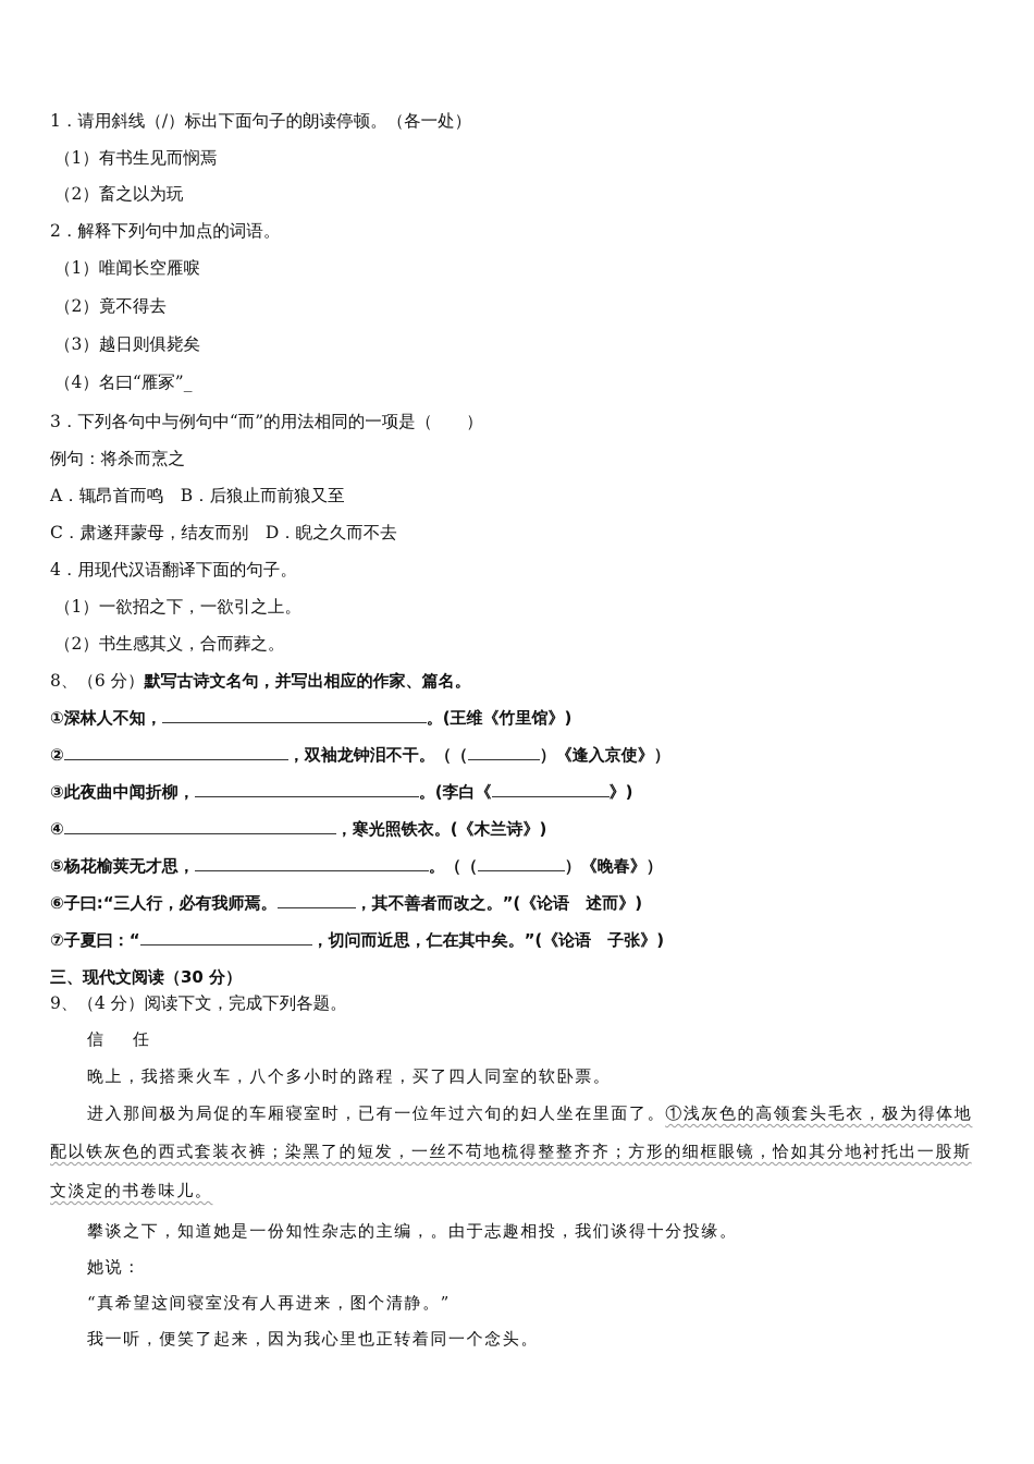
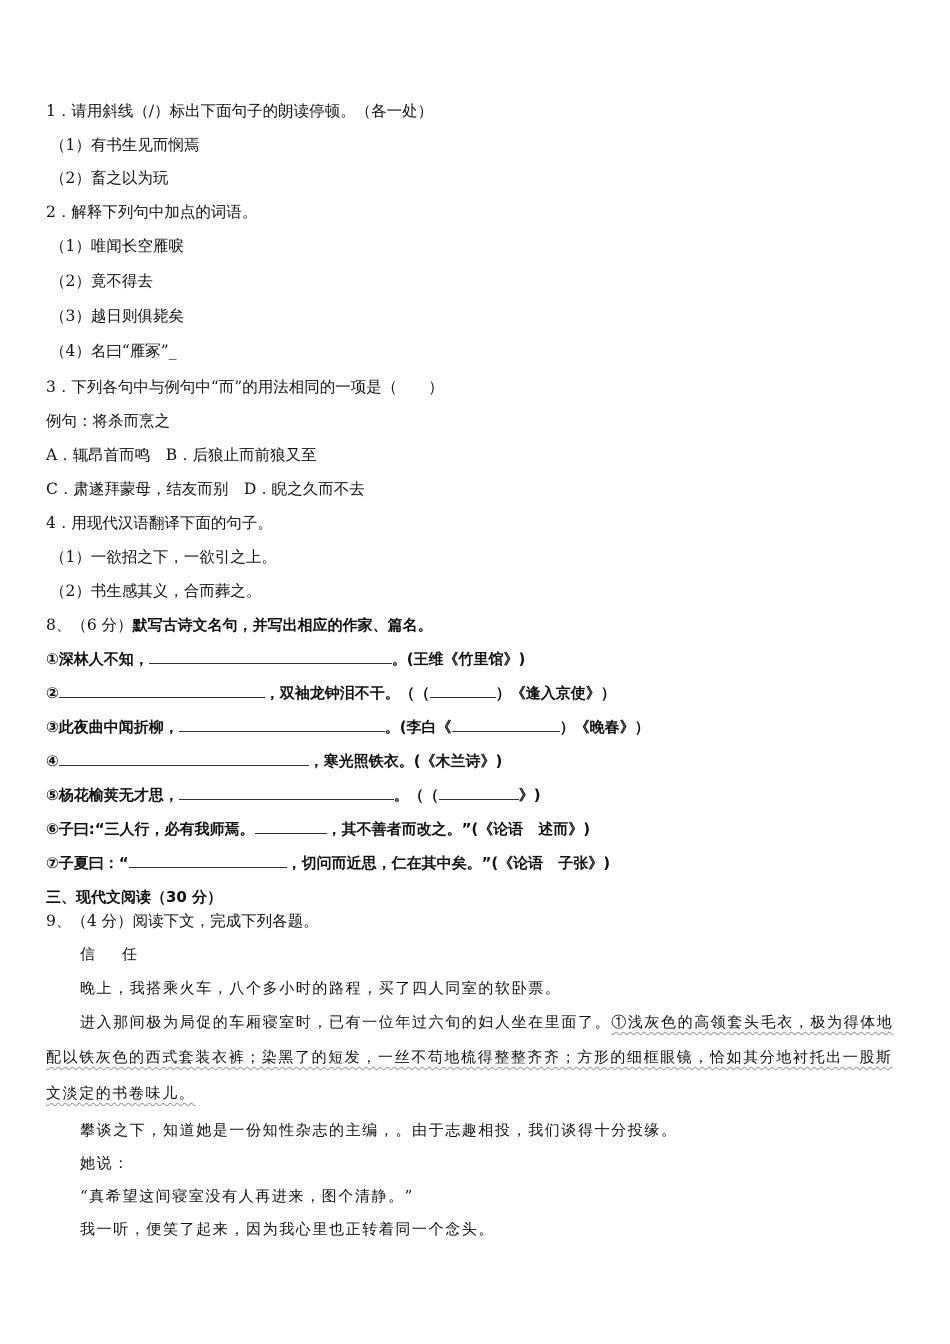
  1．请用斜线（/）标出下面句子的朗读停顿。（各一处）
  （1）有书生见而悯焉
  （2）畜之以为玩
  2．解释下列句中加点的词语。
  （1）唯闻长空雁唳
  （2）竟不得去
  （3）越日则俱毙矣
  （4）名曰“雁冢”_
  3．下列各句中与例句中“而”的用法相同的一项是（ ）
  例句：将杀而烹之
  A．辄昂首而鸣 B．后狼止而前狼又至
  C．肃遂拜蒙母，结友而别 D．睨之久而不去
  4．用现代汉语翻译下面的句子。
  （1）一欲招之下，一欲引之上。
  （2）书生感其义，合而葬之。
  8、（6 分）默写古诗文名句，并写出相应的作家、篇名。
  ①深林人不知， 。(王维《竹里馆》)
  ② ，双袖龙钟泪不干。（（ ）《逢入京使》）
- ③此夜曲中闻折柳， 。(李白《 》)
+ ③此夜曲中闻折柳， 。(李白《 ）《晚春》）
  ④ ，寒光照铁衣。(《木兰诗》)
- ⑤杨花榆荚无才思， 。（（ ）《晚春》）
+ ⑤杨花榆荚无才思， 。（（ 》)
  ⑥子曰:“三人行，必有我师焉。 ，其不善者而改之。”(《论语 述而》)
  ⑦子夏曰：“ ，切问而近思，仁在其中矣。”(《论语 子张》)
  三、现代文阅读（30 分）
  9、（4 分）阅读下文，完成下列各题。
  信 任
  晚上，我搭乘火车，八个多小时的路程，买了四人同室的软卧票。
  进入那间极为局促的车厢寝室时，已有一位年过六旬的妇人坐在里面了。①浅灰色的高领套头毛衣，极为得体地
  配以铁灰色的西式套装衣裤；染黑了的短发，一丝不苟地梳得整整齐齐；方形的细框眼镜，恰如其分地衬托出一股斯
  文淡定的书卷味儿。
  攀谈之下，知道她是一份知性杂志的主编，。由于志趣相投，我们谈得十分投缘。
  她说：
  “真希望这间寝室没有人再进来，图个清静。”
  我一听，便笑了起来，因为我心里也正转着同一个念头。
